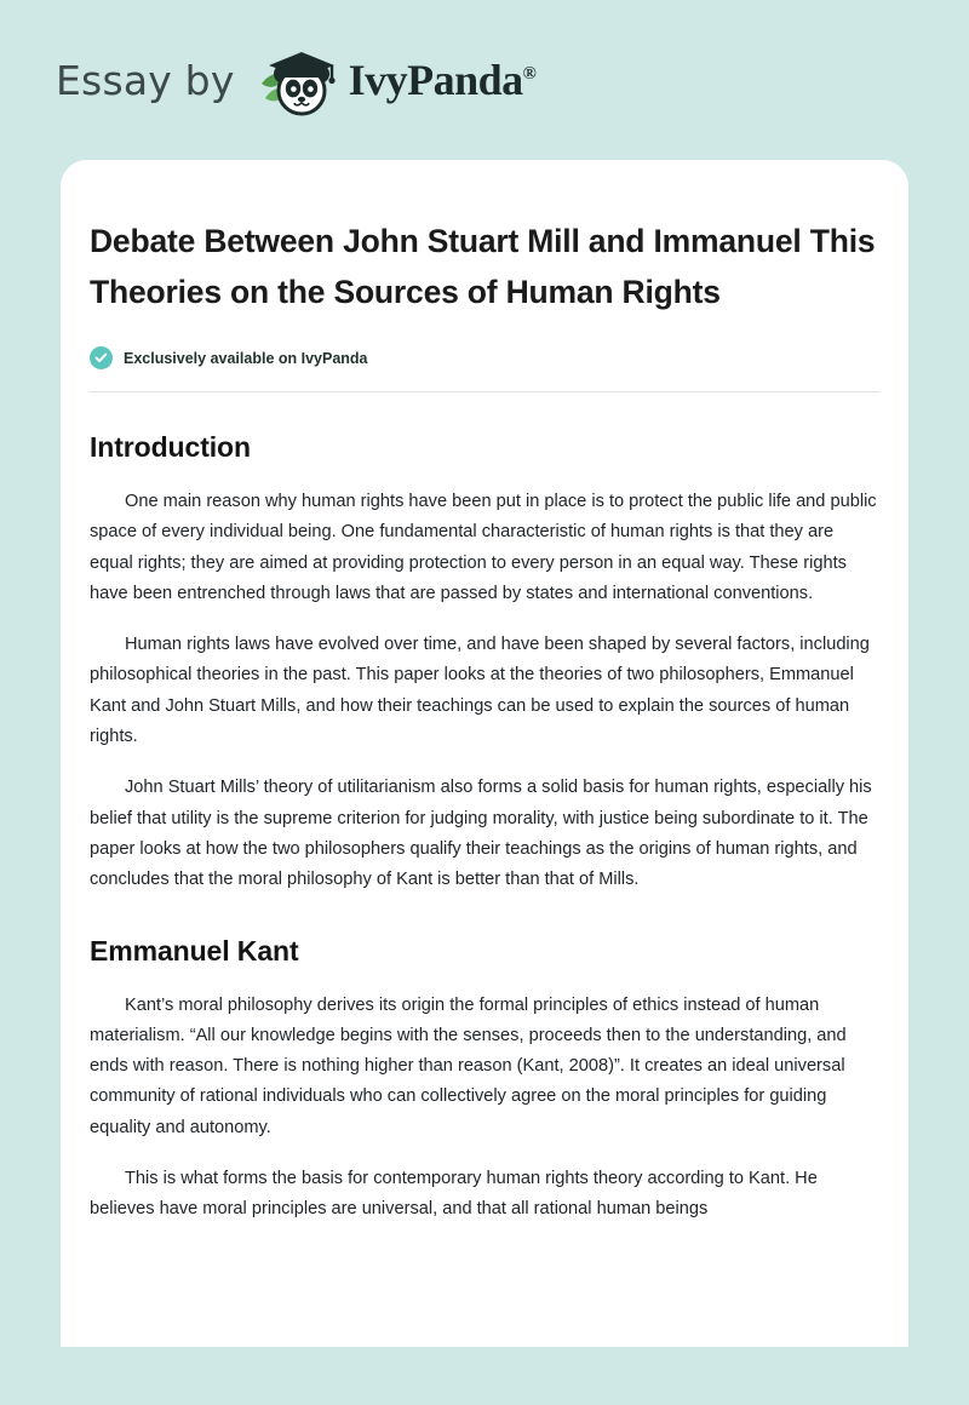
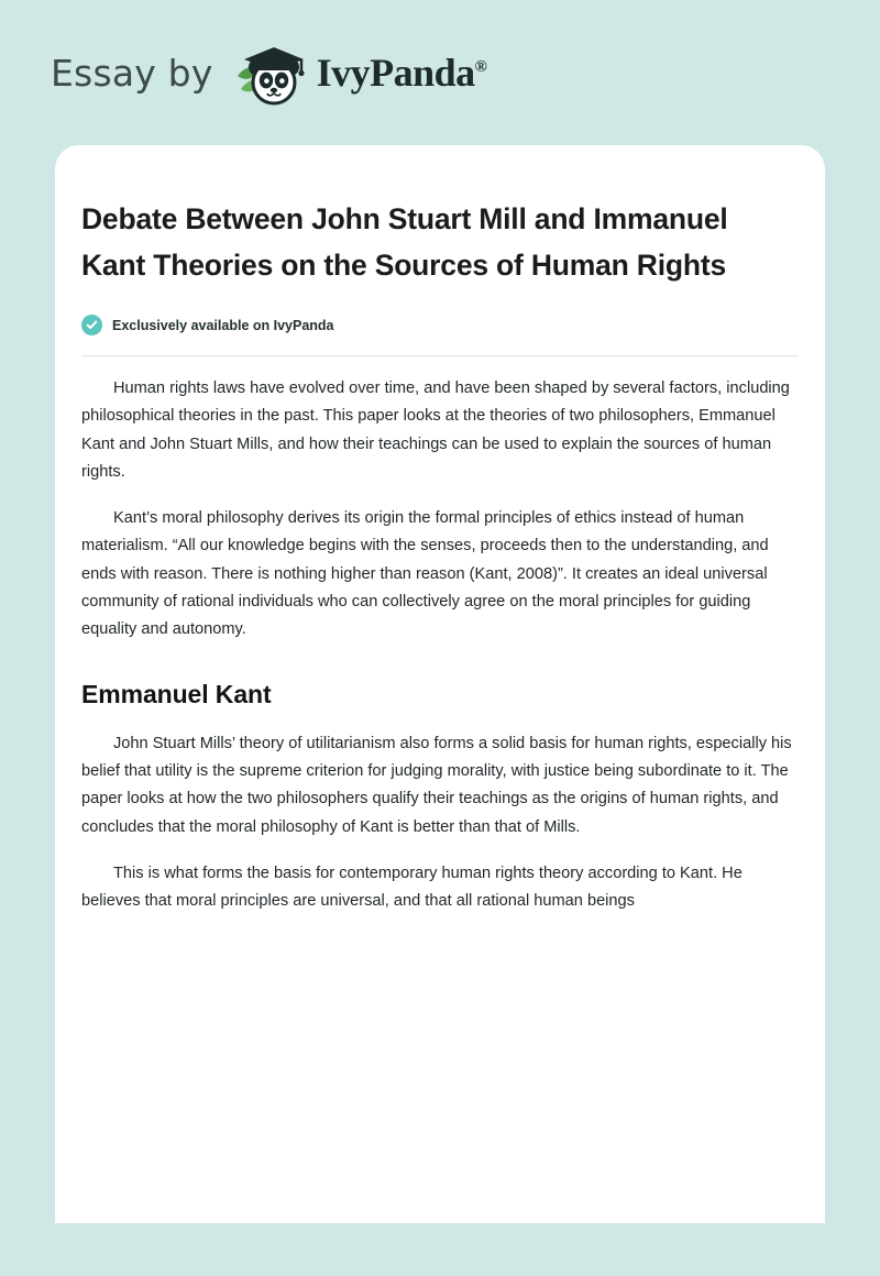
  Essay by
  IvyPanda®
- Debate Between John Stuart Mill and Immanuel This Theories on the Sources of Human Rights
+ Debate Between John Stuart Mill and Immanuel Kant Theories on the Sources of Human Rights
  Exclusively available on IvyPanda
- Introduction
- One main reason why human rights have been put in place is to protect the public life and public space of every individual being. One fundamental characteristic of human rights is that they are equal rights; they are aimed at providing protection to every person in an equal way. These rights have been entrenched through laws that are passed by states and international conventions.
  Human rights laws have evolved over time, and have been shaped by several factors, including philosophical theories in the past. This paper looks at the theories of two philosophers, Emmanuel Kant and John Stuart Mills, and how their teachings can be used to explain the sources of human rights.
- John Stuart Mills’ theory of utilitarianism also forms a solid basis for human rights, especially his belief that utility is the supreme criterion for judging morality, with justice being subordinate to it. The paper looks at how the two philosophers qualify their teachings as the origins of human rights, and concludes that the moral philosophy of Kant is better than that of Mills.
+ Kant’s moral philosophy derives its origin the formal principles of ethics instead of human materialism. “All our knowledge begins with the senses, proceeds then to the understanding, and ends with reason. There is nothing higher than reason (Kant, 2008)”. It creates an ideal universal community of rational individuals who can collectively agree on the moral principles for guiding equality and autonomy.
  Emmanuel Kant
- Kant’s moral philosophy derives its origin the formal principles of ethics instead of human materialism. “All our knowledge begins with the senses, proceeds then to the understanding, and ends with reason. There is nothing higher than reason (Kant, 2008)”. It creates an ideal universal community of rational individuals who can collectively agree on the moral principles for guiding equality and autonomy.
+ John Stuart Mills’ theory of utilitarianism also forms a solid basis for human rights, especially his belief that utility is the supreme criterion for judging morality, with justice being subordinate to it. The paper looks at how the two philosophers qualify their teachings as the origins of human rights, and concludes that the moral philosophy of Kant is better than that of Mills.
- This is what forms the basis for contemporary human rights theory according to Kant. He believes have moral principles are universal, and that all rational human beings
+ This is what forms the basis for contemporary human rights theory according to Kant. He believes that moral principles are universal, and that all rational human beings
